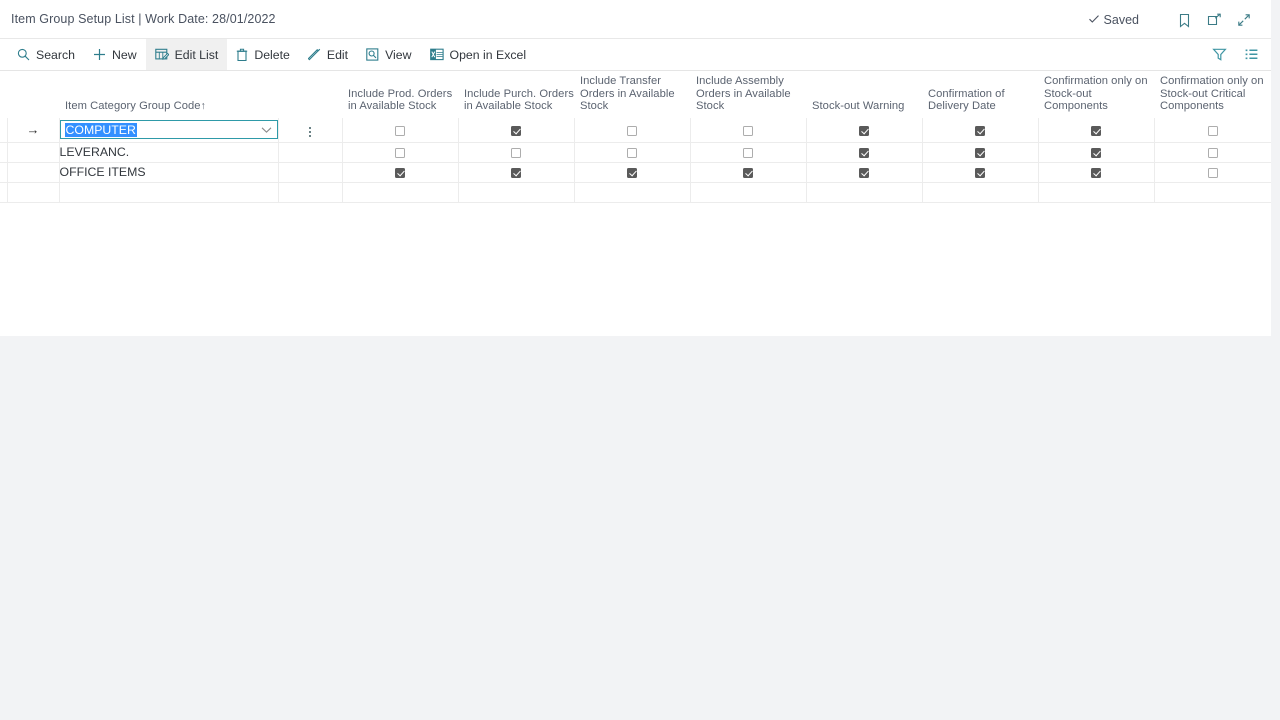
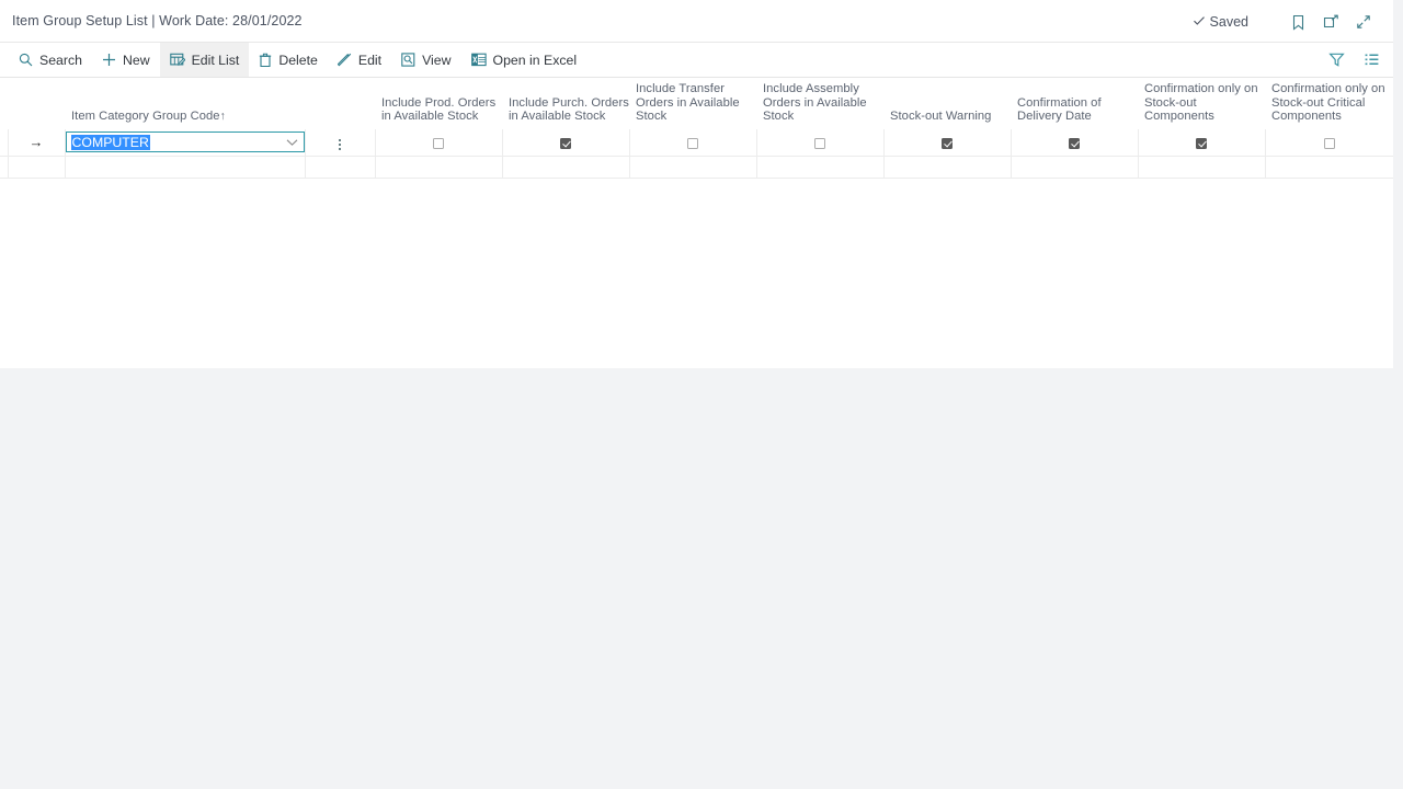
  Item Group Setup List | Work Date: 28/01/2022
  Saved
  Search
  New
  Edit List
  Delete
  Edit
  View
  Open in Excel
  		Item Category Group Code↑		Include Prod. Orders in Available Stock	Include Purch. Orders in Available Stock	Include Transfer Orders in Available Stock	Include Assembly Orders in Available Stock	Stock-out Warning	Confirmation of Delivery Date	Confirmation only on Stock-out Components	Confirmation only on Stock-out Critical Components
  	→	COMPUTER
- 		LEVERANC.
- 		OFFICE ITEMS
